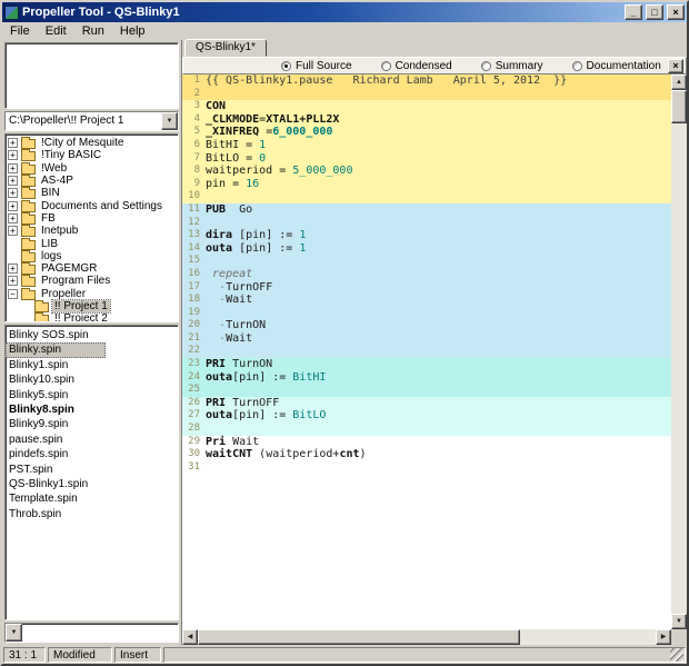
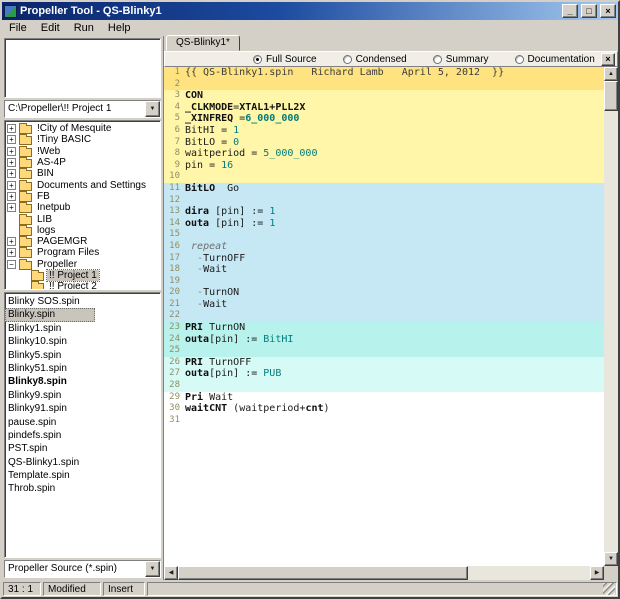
  Propeller Tool - QS-Blinky1
  _
  □
  ×
  File
  Edit
  Run
  Help
  C:\Propeller\!! Project 1
  +
  !City of Mesquite
  +
  !Tiny BASIC
  +
  !Web
  +
  AS-4P
  +
  BIN
  +
  Documents and Settings
  +
  FB
  +
  Inetpub
  LIB
  logs
  +
  PAGEMGR
  +
  Program Files
  −
  Propeller
  !! Project 1
  !! Project 2
  Blinky SOS.spin
  Blinky.spin
  Blinky1.spin
  Blinky10.spin
  Blinky5.spin
+ Blinky51.spin
  Blinky8.spin
  Blinky9.spin
+ Blinky91.spin
  pause.spin
  pindefs.spin
  PST.spin
  QS-Blinky1.spin
  Template.spin
  Throb.spin
+ Propeller Source (*.spin)
  QS-Blinky1*
  Full Source
  Condensed
  Summary
  Documentation
  ×
  1
- {{ QS-Blinky1.pause Richard Lamb April 5, 2012 }}
+ {{ QS-Blinky1.spin Richard Lamb April 5, 2012 }}
  2
  3
  CON
  4
  _CLKMODE=XTAL1+PLL2X
  5
  _XINFREQ =6_000_000
  6
  BitHI = 1
  7
  BitLO = 0
  8
  waitperiod = 5_000_000
  9
  pin = 16
  10
  11
- PUB Go
+ BitLO Go
  12
  13
  dira [pin] := 1
  14
  outa [pin] := 1
  15
  16
  repeat
  17
  -TurnOFF
  18
  -Wait
  19
  20
  -TurnON
  21
  -Wait
  22
  23
  PRI TurnON
  24
  outa[pin] := BitHI
  25
  26
  PRI TurnOFF
  27
- outa[pin] := BitLO
+ outa[pin] := PUB
  28
  29
  Pri Wait
  30
  waitCNT (waitperiod+cnt)
  31
  31 : 1
  Modified
  Insert
